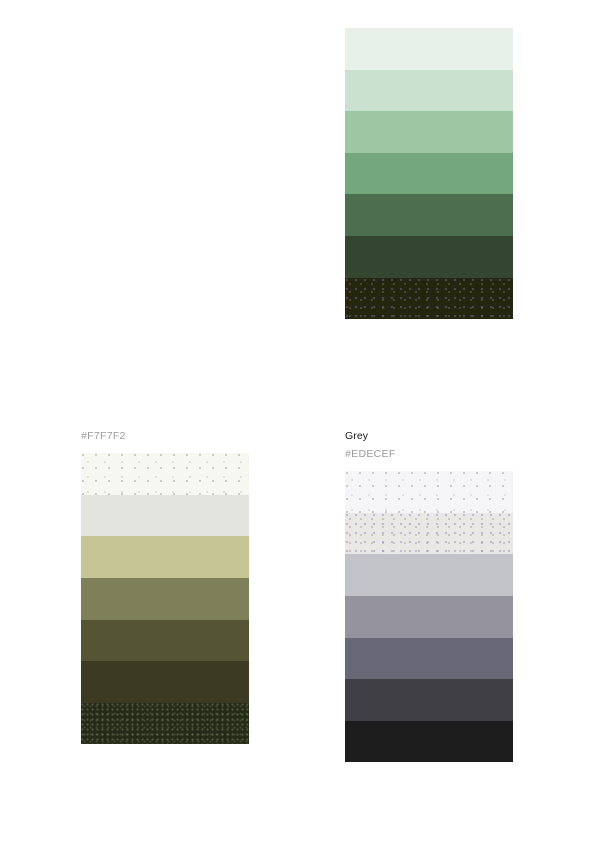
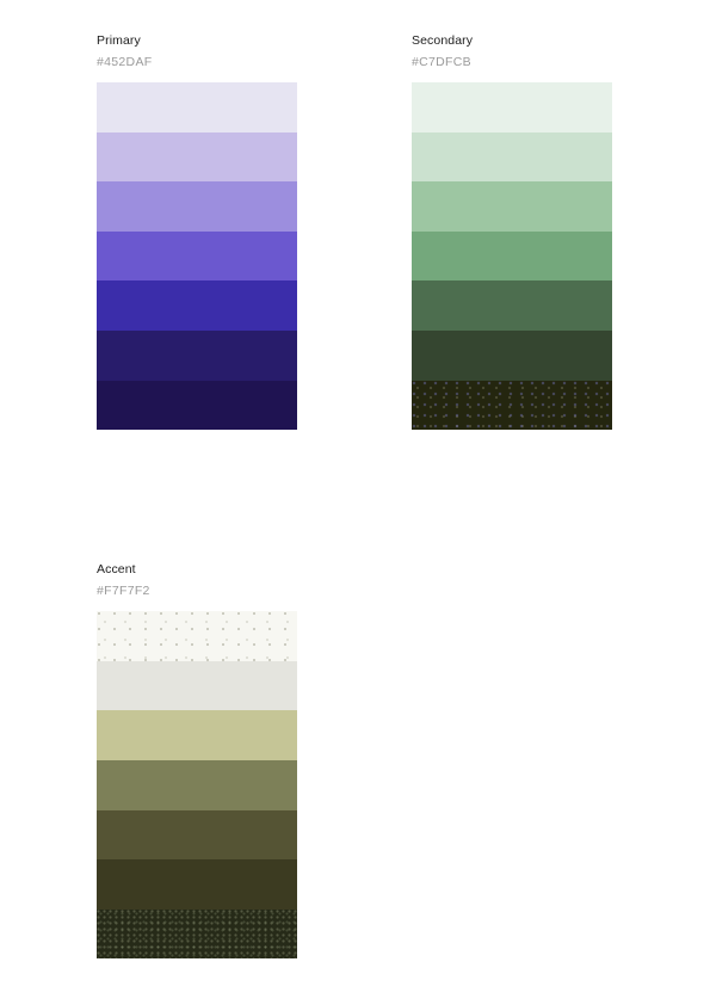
+ Primary
+ #452DAF
+ Secondary
+ #C7DFCB
+ Accent
  #F7F7F2
- Grey
- #EDECEF
